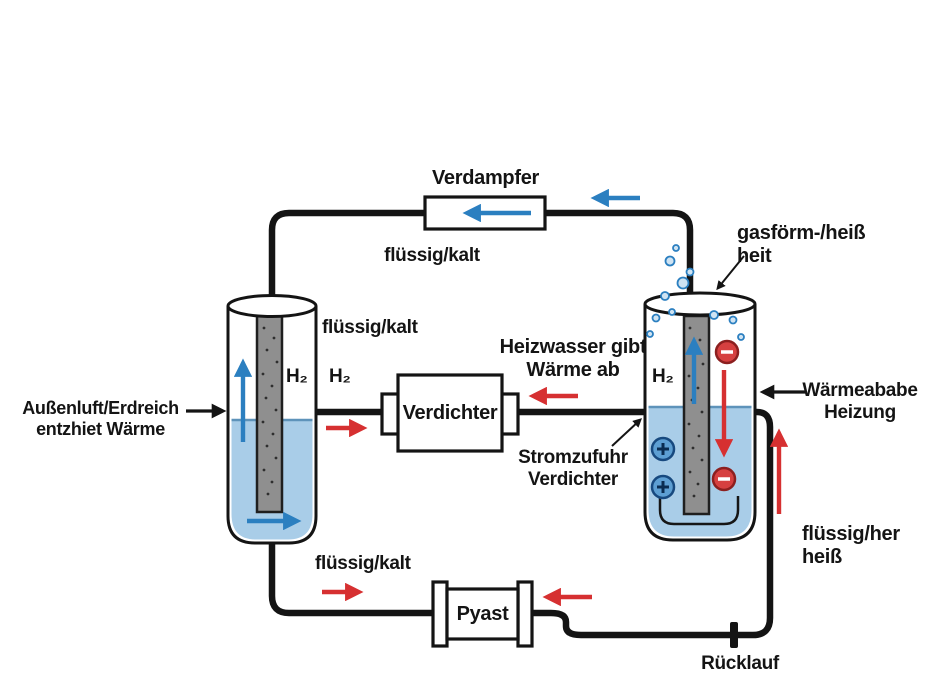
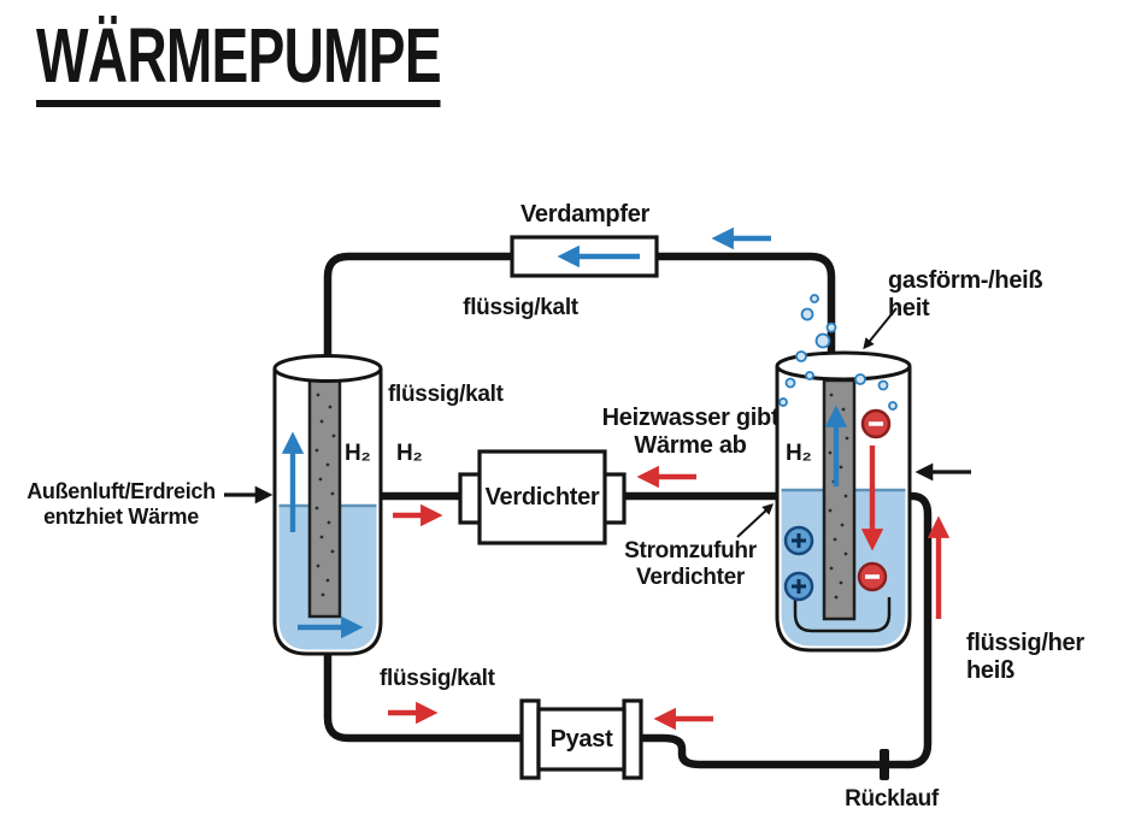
+ WÄRMEPUMPE
  Verdampfer
  flüssig/kalt
  flüssig/kalt
  H₂
  H₂
  Außenluft/Erdreich
  entzhiet Wärme
  Verdichter
  Heizwasser gibt
  Wärme ab
  Stromzufuhr
  Verdichter
  gasförm-/heiß
  heit
- Wärmeababe
- Heizung
  H₂
  flüssig/her
  heiß
  flüssig/kalt
  Pyast
  Rücklauf
